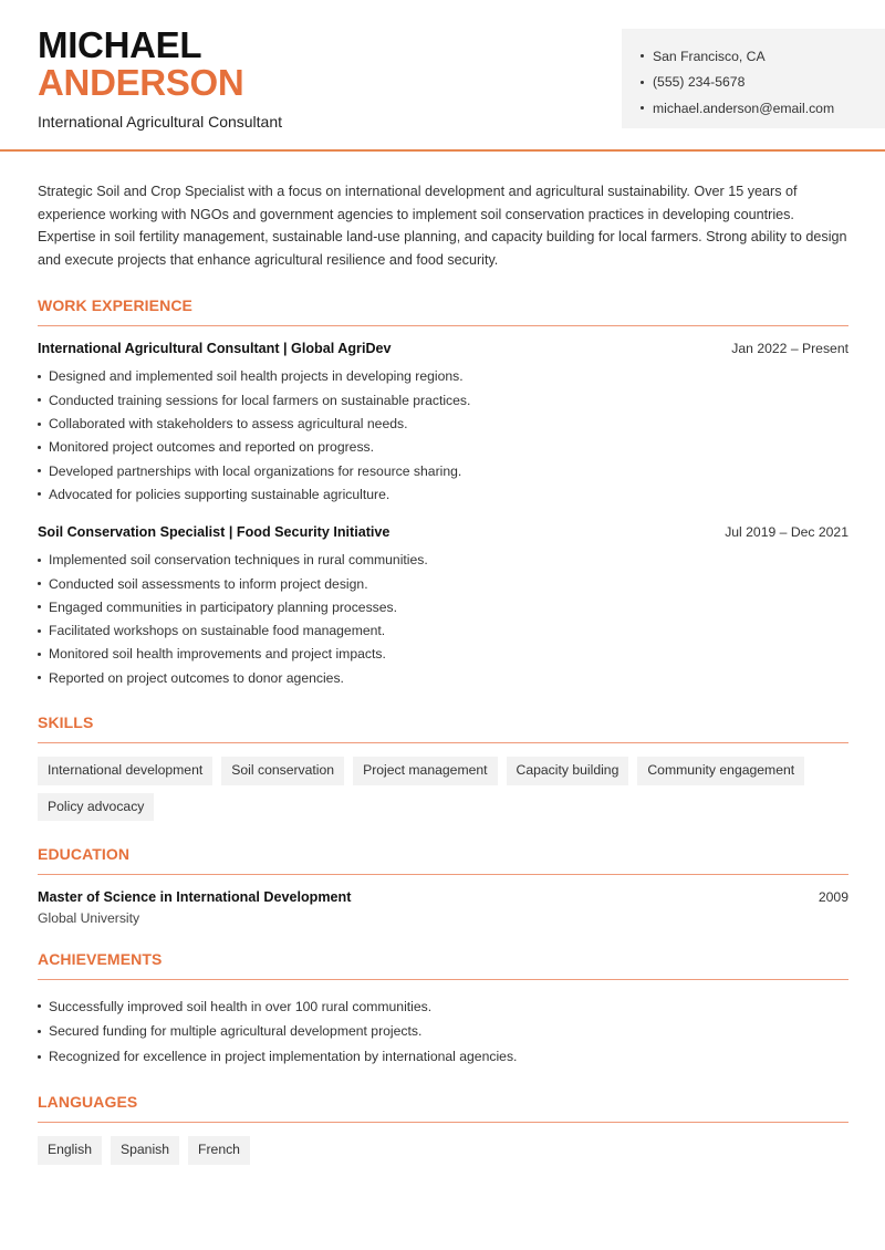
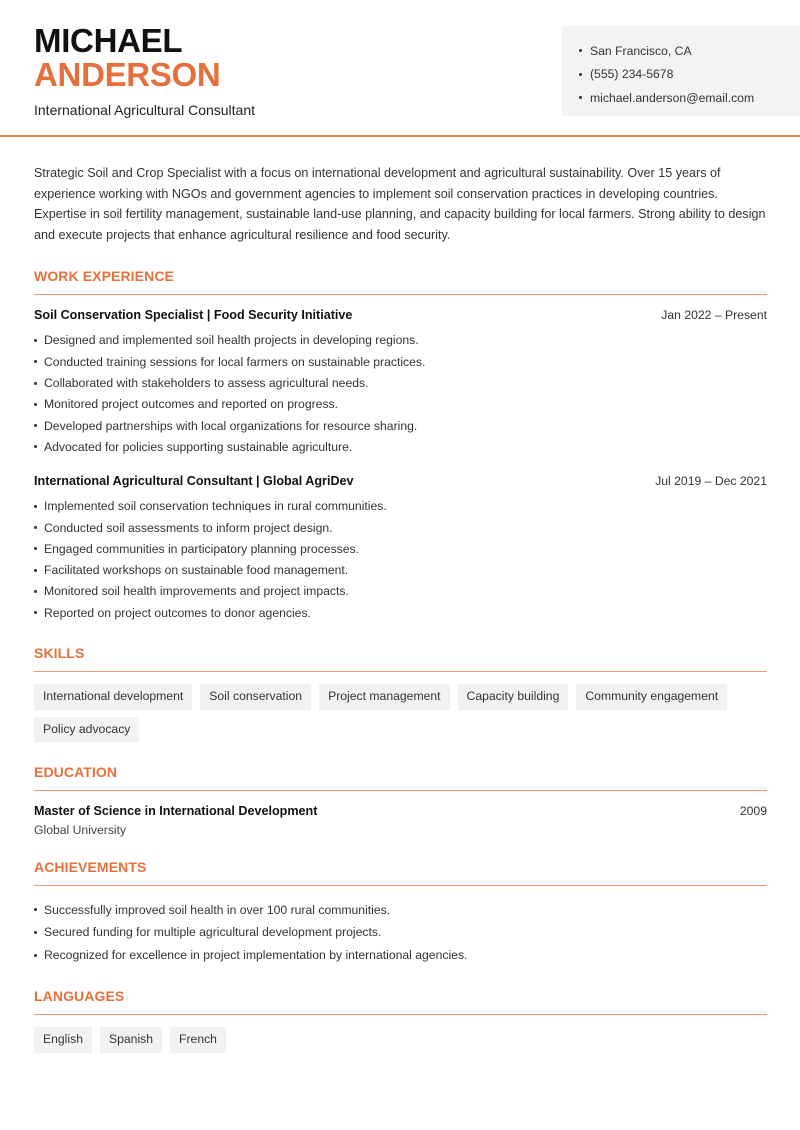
  MICHAEL
  ANDERSON
  International Agricultural Consultant
  San Francisco, CA
  (555) 234-5678
  michael.anderson@email.com
  Strategic Soil and Crop Specialist with a focus on international development and agricultural sustainability. Over 15 years of experience working with NGOs and government agencies to implement soil conservation practices in developing countries. Expertise in soil fertility management, sustainable land-use planning, and capacity building for local farmers. Strong ability to design and execute projects that enhance agricultural resilience and food security.
  WORK EXPERIENCE
- International Agricultural Consultant | Global AgriDev
+ Soil Conservation Specialist | Food Security Initiative
  Jan 2022 – Present
  Designed and implemented soil health projects in developing regions.
  Conducted training sessions for local farmers on sustainable practices.
  Collaborated with stakeholders to assess agricultural needs.
  Monitored project outcomes and reported on progress.
  Developed partnerships with local organizations for resource sharing.
  Advocated for policies supporting sustainable agriculture.
- Soil Conservation Specialist | Food Security Initiative
+ International Agricultural Consultant | Global AgriDev
  Jul 2019 – Dec 2021
  Implemented soil conservation techniques in rural communities.
  Conducted soil assessments to inform project design.
  Engaged communities in participatory planning processes.
  Facilitated workshops on sustainable food management.
  Monitored soil health improvements and project impacts.
  Reported on project outcomes to donor agencies.
  SKILLS
  International development
  Soil conservation
  Project management
  Capacity building
  Community engagement
  Policy advocacy
  EDUCATION
  Master of Science in International Development
  2009
  Global University
  ACHIEVEMENTS
  Successfully improved soil health in over 100 rural communities.
  Secured funding for multiple agricultural development projects.
  Recognized for excellence in project implementation by international agencies.
  LANGUAGES
  English
  Spanish
  French
